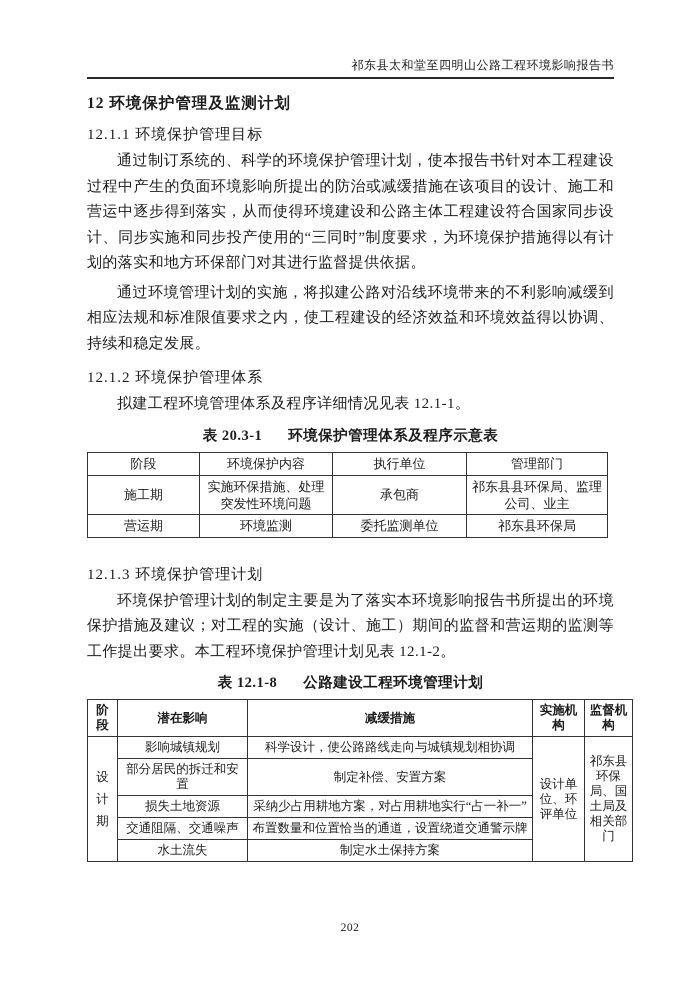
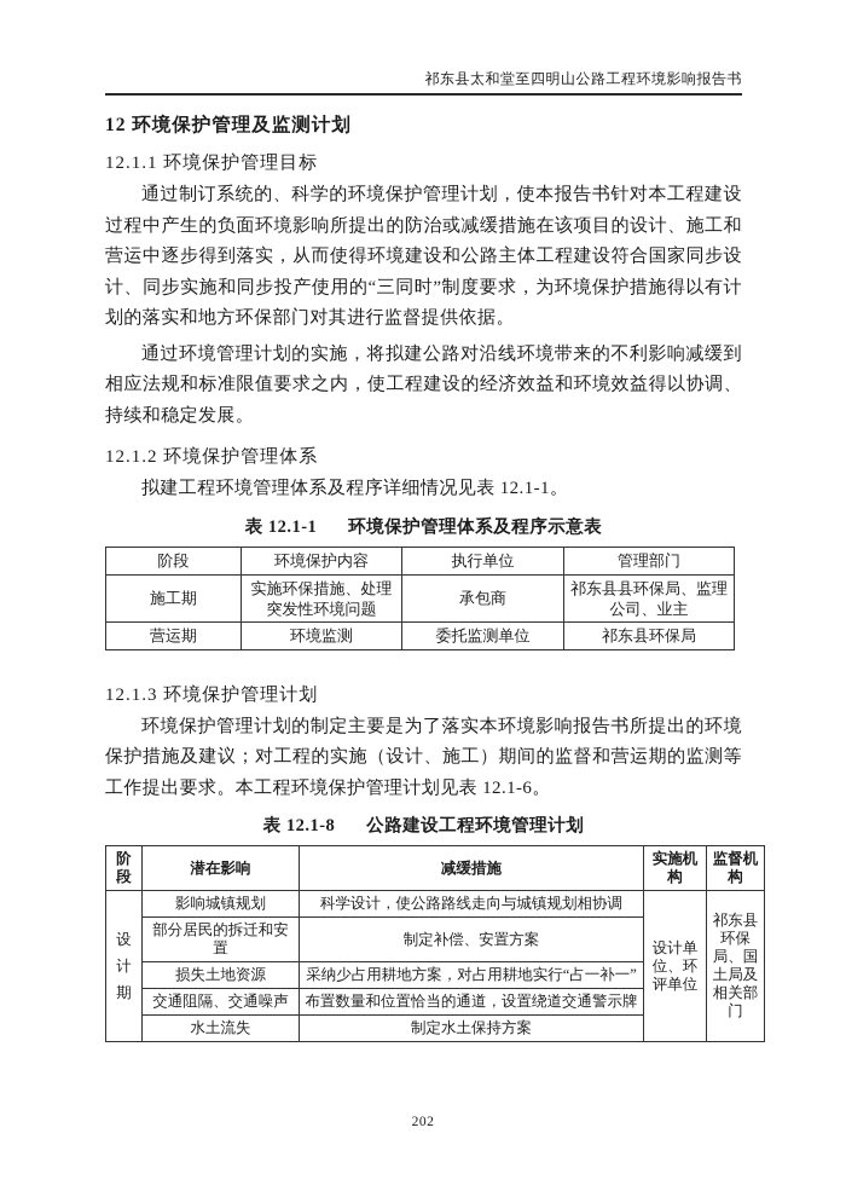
  祁东县太和堂至四明山公路工程环境影响报告书
  12 环境保护管理及监测计划
  12.1.1 环境保护管理目标
  通过制订系统的、科学的环境保护管理计划，使本报告书针对本工程建设过程中产生的负面环境影响所提出的防治或减缓措施在该项目的设计、施工和营运中逐步得到落实，从而使得环境建设和公路主体工程建设符合国家同步设计、同步实施和同步投产使用的“三同时”制度要求，为环境保护措施得以有计划的落实和地方环保部门对其进行监督提供依据。
  通过环境管理计划的实施，将拟建公路对沿线环境带来的不利影响减缓到相应法规和标准限值要求之内，使工程建设的经济效益和环境效益得以协调、持续和稳定发展。
  12.1.2 环境保护管理体系
  拟建工程环境管理体系及程序详细情况见表 12.1-1。
- 表 20.3-1 环境保护管理体系及程序示意表
+ 表 12.1-1 环境保护管理体系及程序示意表
  阶段	环境保护内容	执行单位	管理部门
  施工期	实施环保措施、处理突发性环境问题	承包商	祁东县县环保局、监理公司、业主
  营运期	环境监测	委托监测单位	祁东县环保局
  12.1.3 环境保护管理计划
- 环境保护管理计划的制定主要是为了落实本环境影响报告书所提出的环境保护措施及建议；对工程的实施（设计、施工）期间的监督和营运期的监测等工作提出要求。本工程环境保护管理计划见表 12.1-2。
+ 环境保护管理计划的制定主要是为了落实本环境影响报告书所提出的环境保护措施及建议；对工程的实施（设计、施工）期间的监督和营运期的监测等工作提出要求。本工程环境保护管理计划见表 12.1-6。
  表 12.1-8 公路建设工程环境管理计划
  阶段	潜在影响	减缓措施	实施机构	监督机构
  设计期	影响城镇规划	科学设计，使公路路线走向与城镇规划相协调	设计单位、环评单位	祁东县环保局、国土局及相关部门
  部分居民的拆迁和安置	制定补偿、安置方案
  损失土地资源	采纳少占用耕地方案，对占用耕地实行“占一补一”
  交通阻隔、交通噪声	布置数量和位置恰当的通道，设置绕道交通警示牌
  水土流失	制定水土保持方案
  202
